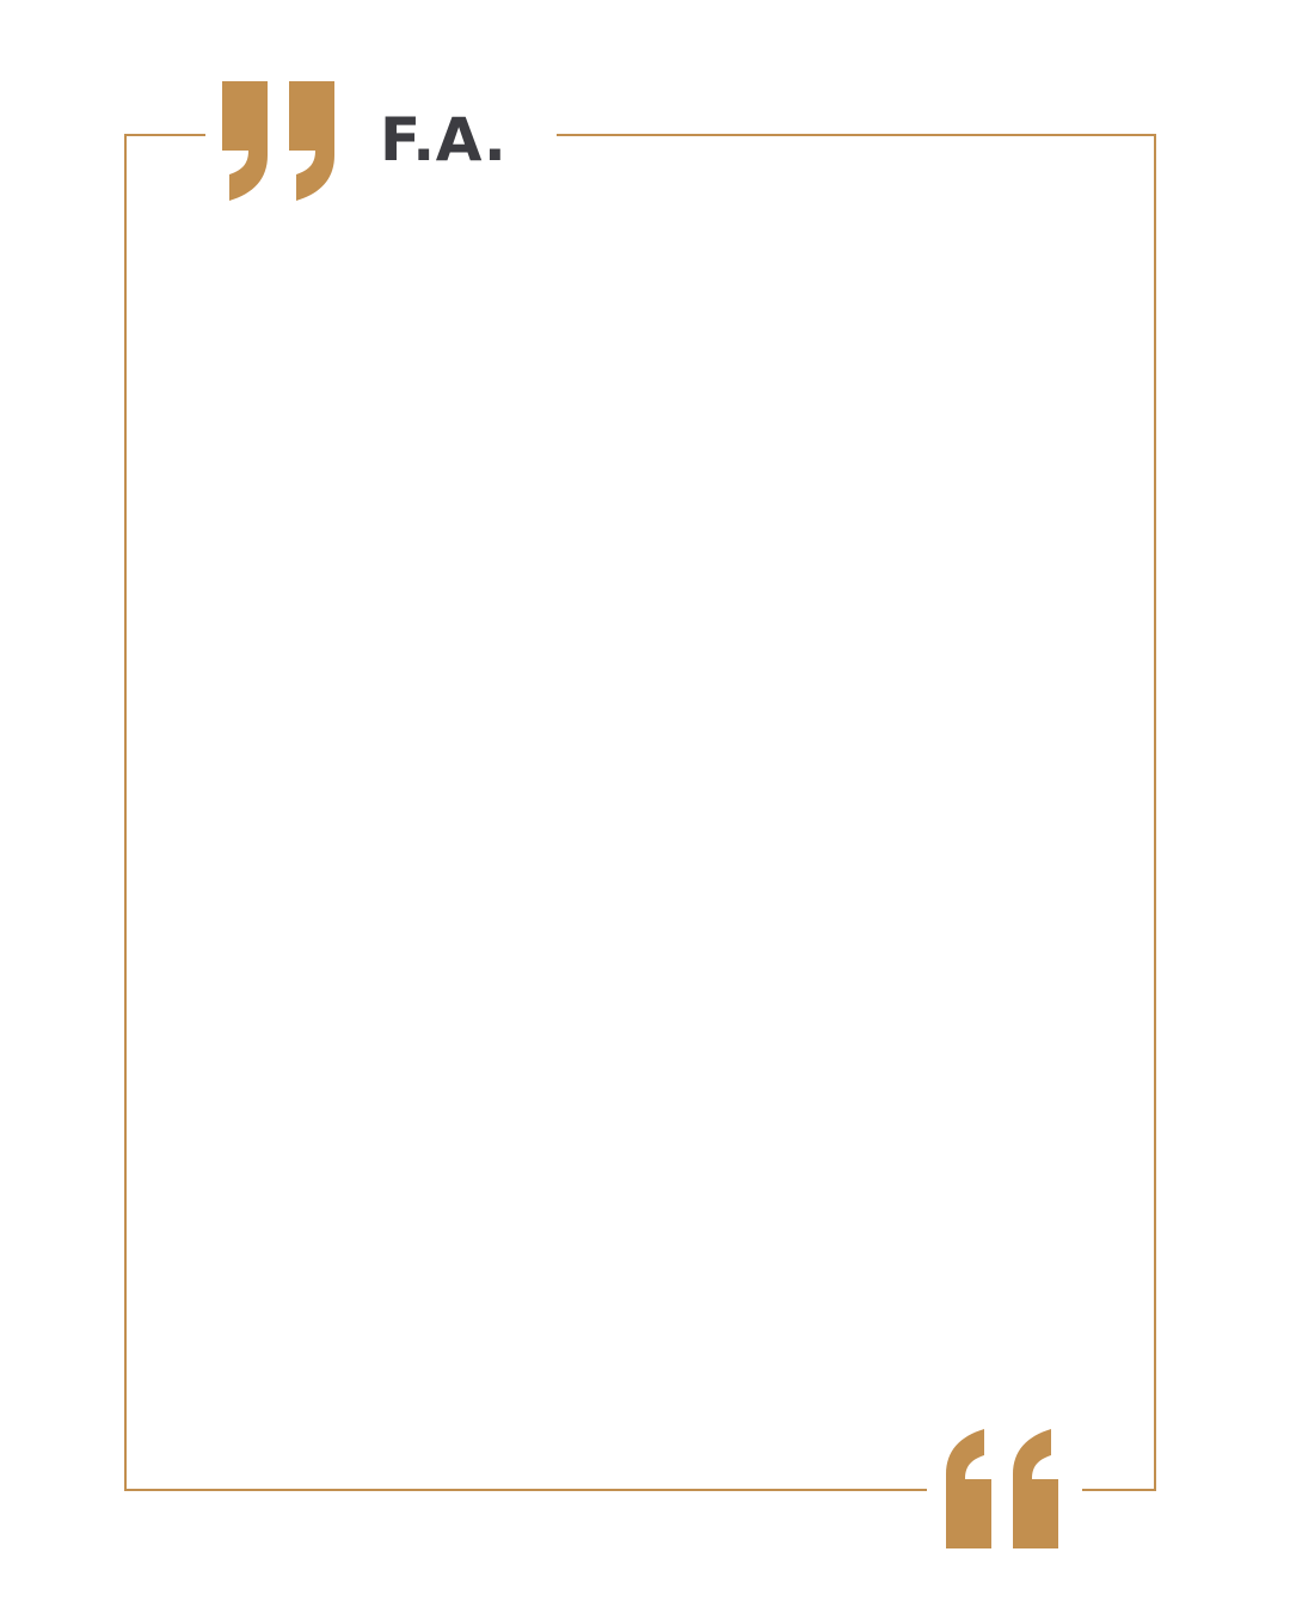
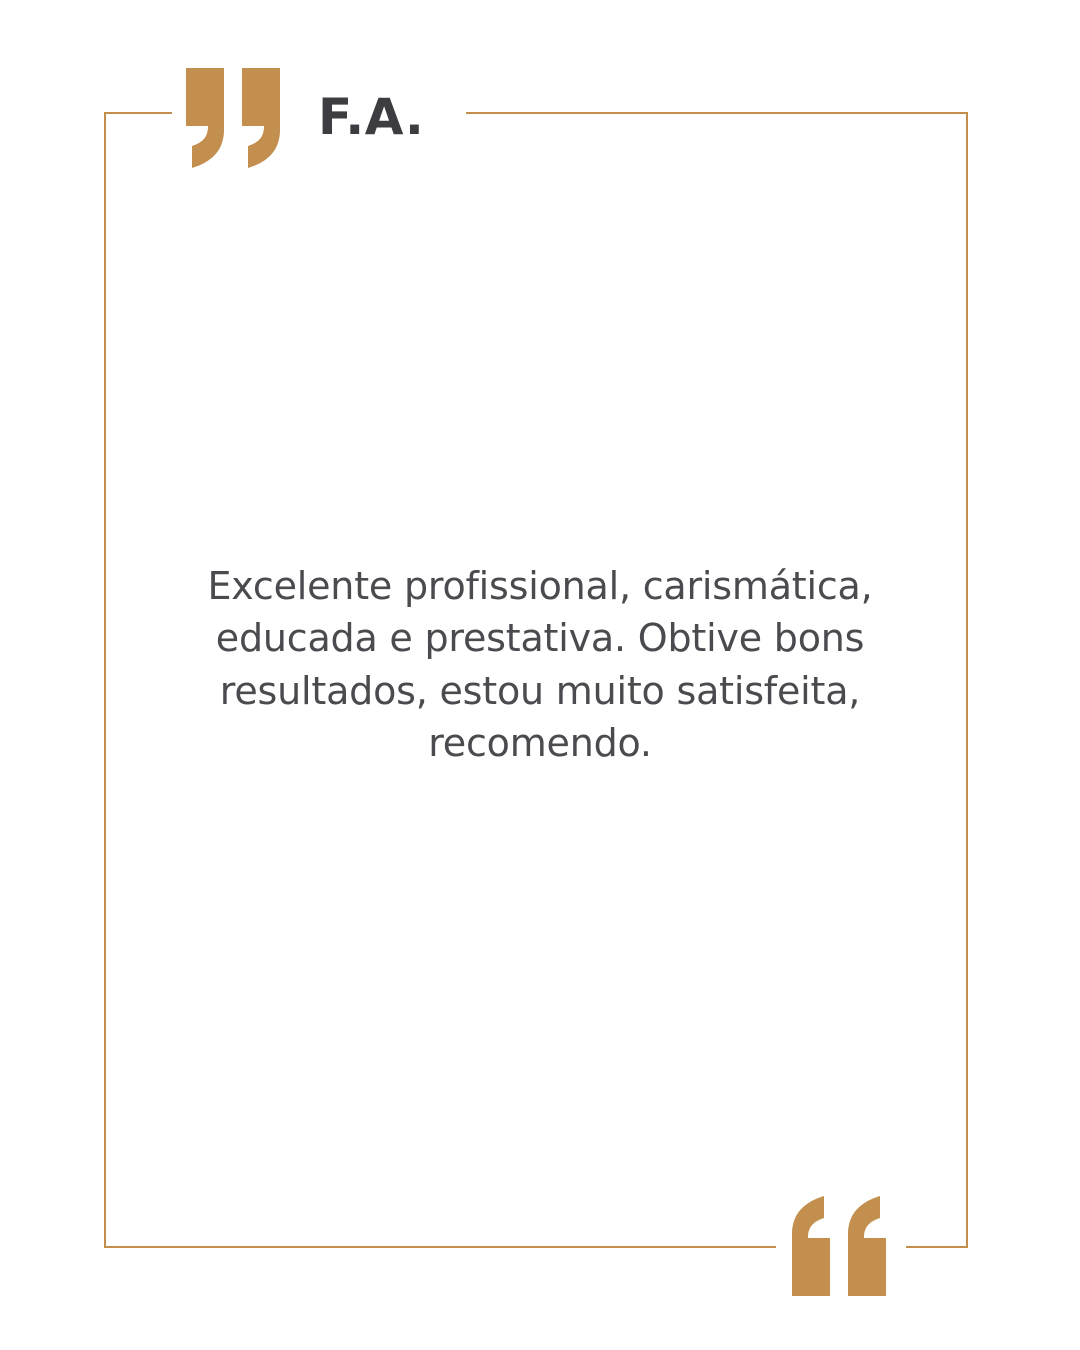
  F.A.
+ Excelente profissional, carismática, educada e prestativa. Obtive bons resultados, estou muito satisfeita, recomendo.
